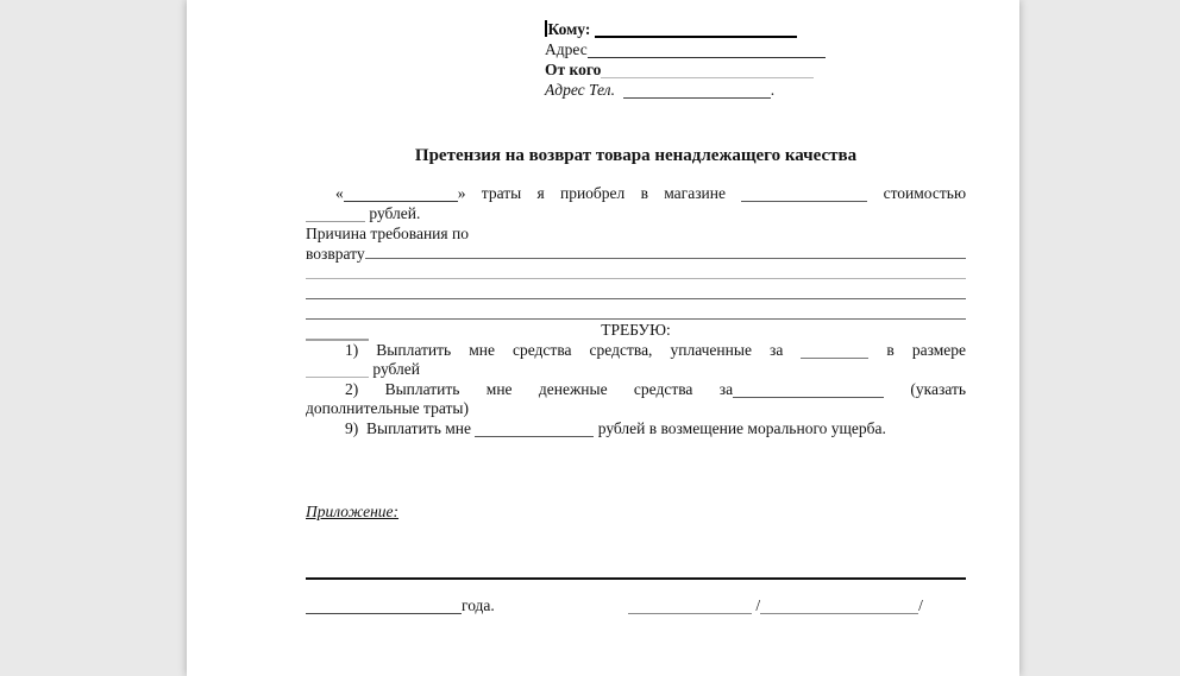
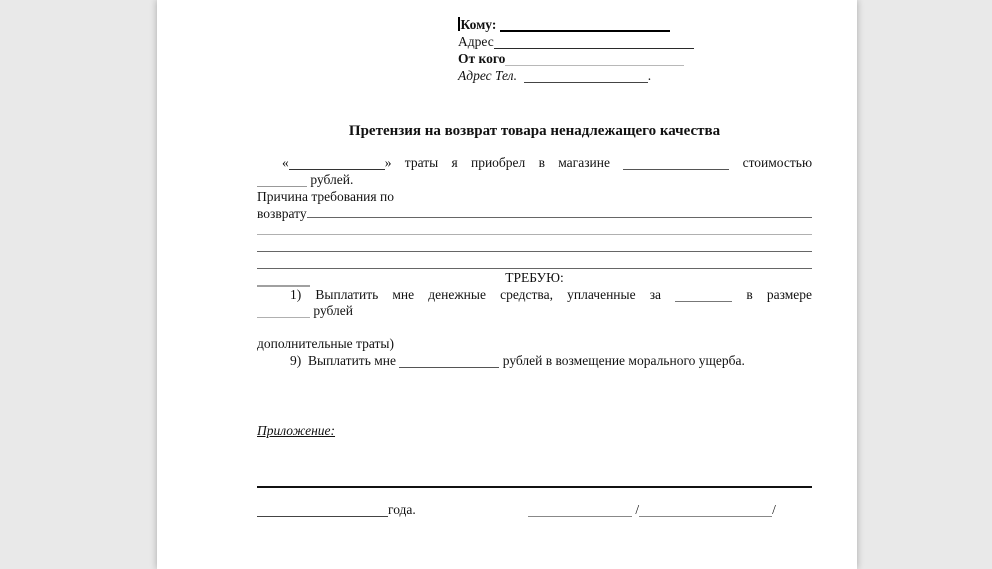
  Кому:
  Адрес
  От кого
  Адрес Тел. .
  Претензия на возврат товара ненадлежащего качества
  « » траты я приобрел в магазине стоимостью
  рублей.
  Причина требования по
  возврату
  ТРЕБУЮ:
- 1) Выплатить мне средства средства, уплаченные за в размере
+ 1) Выплатить мне денежные средства, уплаченные за в размере
  рублей
- 2) Выплатить мне денежные средства за (указать
  дополнительные траты)
  9) Выплатить мне рублей в возмещение морального ущерба.
  Приложение:
  года.
  / /
